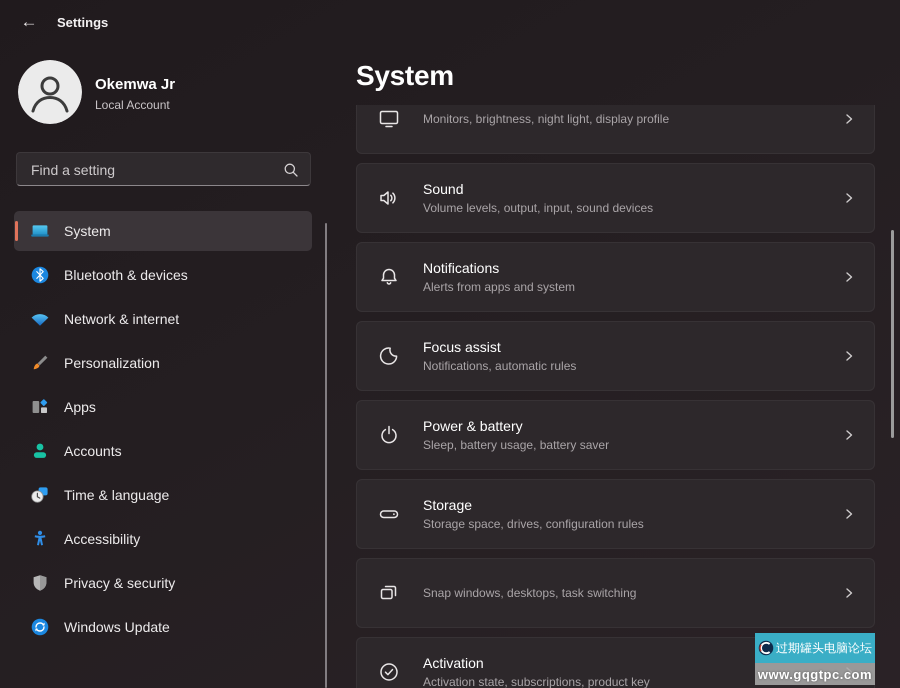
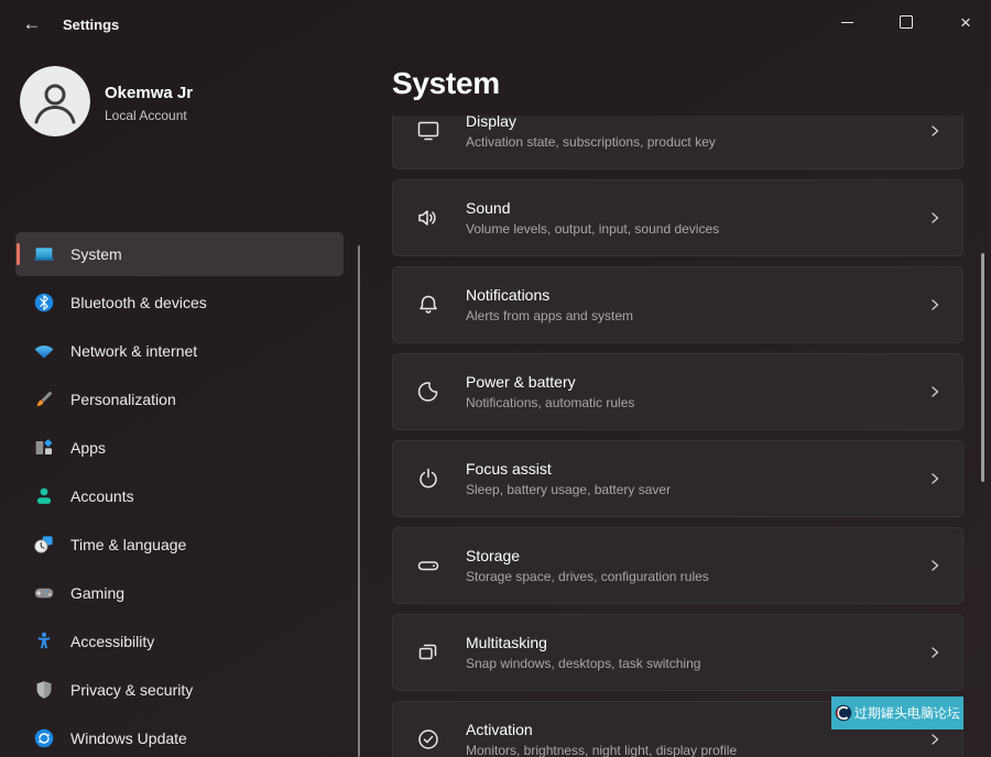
  ←
  Settings
+ ×
  Okemwa Jr
  Local Account
- Find a setting
  System
  Bluetooth & devices
  Network & internet
  Personalization
  Apps
  Accounts
  Time & language
+ Gaming
  Accessibility
  Privacy & security
  Windows Update
  System
+ Display
- Monitors, brightness, night light, display profile
+ Activation state, subscriptions, product key
  Sound
  Volume levels, output, input, sound devices
  Notifications
  Alerts from apps and system
- Focus assist
+ Power & battery
  Notifications, automatic rules
- Power & battery
+ Focus assist
  Sleep, battery usage, battery saver
  Storage
  Storage space, drives, configuration rules
+ Multitasking
  Snap windows, desktops, task switching
  Activation
- Activation state, subscriptions, product key
+ Monitors, brightness, night light, display profile
  过期罐头电脑论坛
- www.gqgtpc.com
